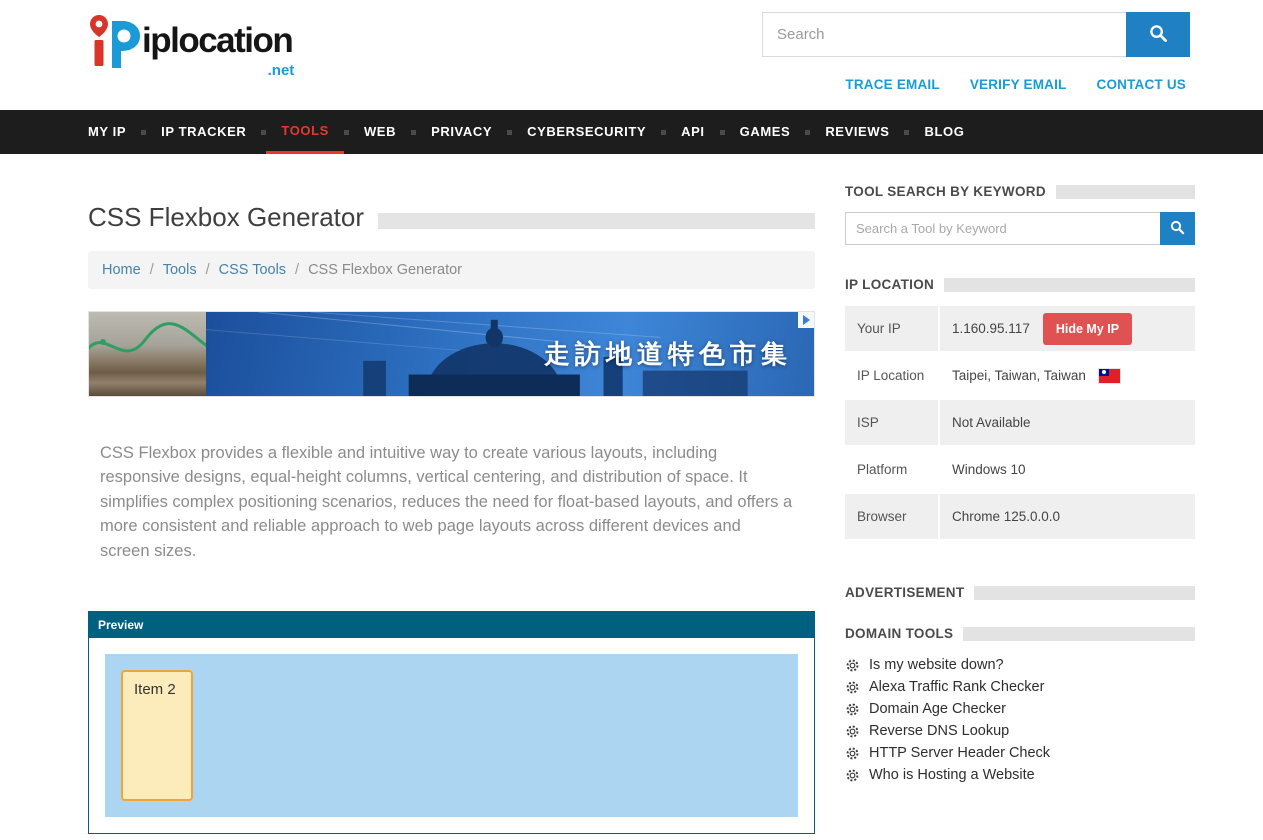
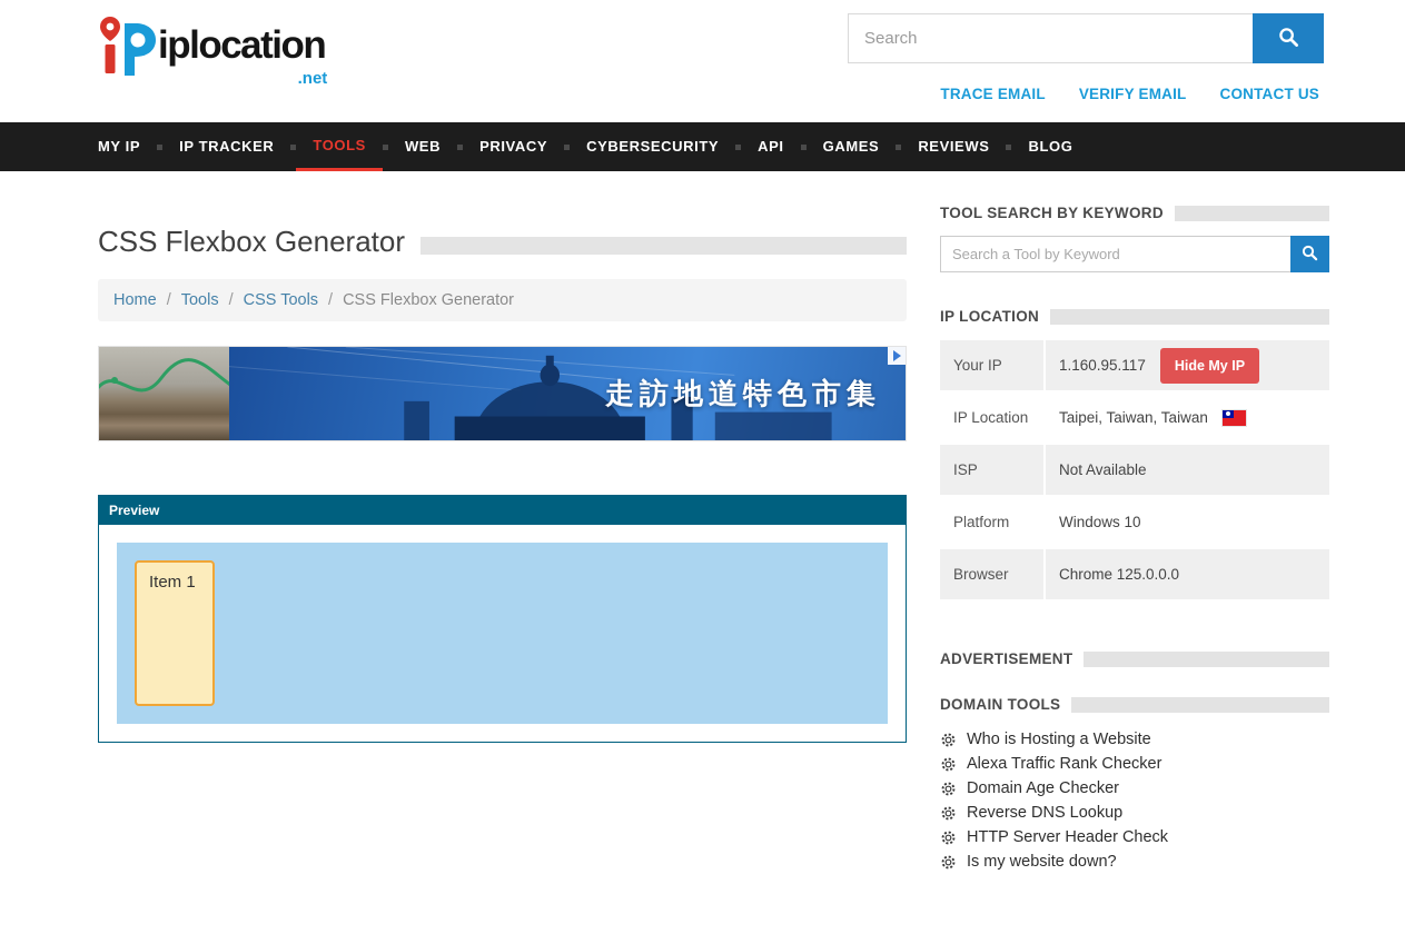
  iplocation
  .net
  Search
  TRACE EMAIL
  VERIFY EMAIL
  CONTACT US
  MY IP
  IP TRACKER
  TOOLS
  WEB
  PRIVACY
  CYBERSECURITY
  API
  GAMES
  REVIEWS
  BLOG
  CSS Flexbox Generator
  Home
  /
  Tools
  /
  CSS Tools
  /
  CSS Flexbox Generator
  走訪地道特色市集
- CSS Flexbox provides a flexible and intuitive way to create various layouts, including responsive designs, equal-height columns, vertical centering, and distribution of space. It simplifies complex positioning scenarios, reduces the need for float-based layouts, and offers a more consistent and reliable approach to web page layouts across different devices and screen sizes.
  Preview
- Item 2
+ Item 1
  TOOL SEARCH BY KEYWORD
  Search a Tool by Keyword
  IP LOCATION
  Your IP
  1.160.95.117
  Hide My IP
  IP Location
  Taipei, Taiwan, Taiwan
  ISP
  Not Available
  Platform
  Windows 10
  Browser
  Chrome 125.0.0.0
  ADVERTISEMENT
  DOMAIN TOOLS
- Is my website down?
+ Who is Hosting a Website
  Alexa Traffic Rank Checker
  Domain Age Checker
  Reverse DNS Lookup
  HTTP Server Header Check
- Who is Hosting a Website
+ Is my website down?
